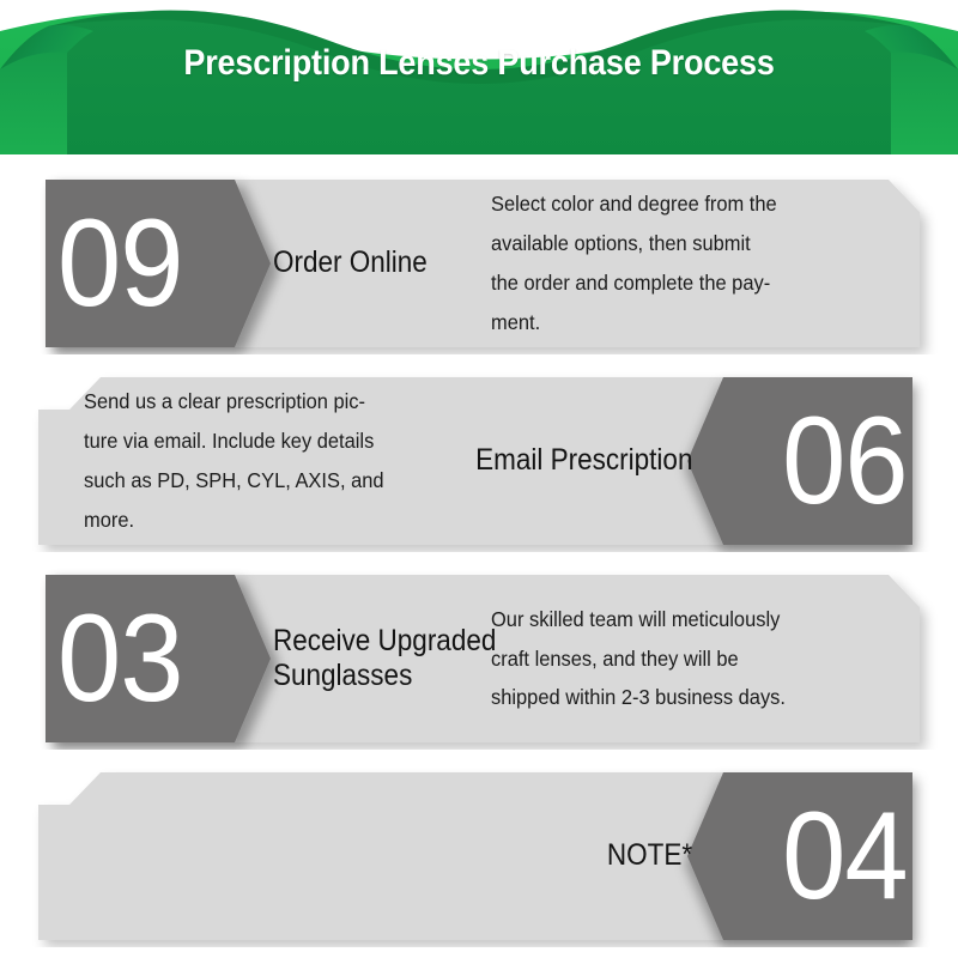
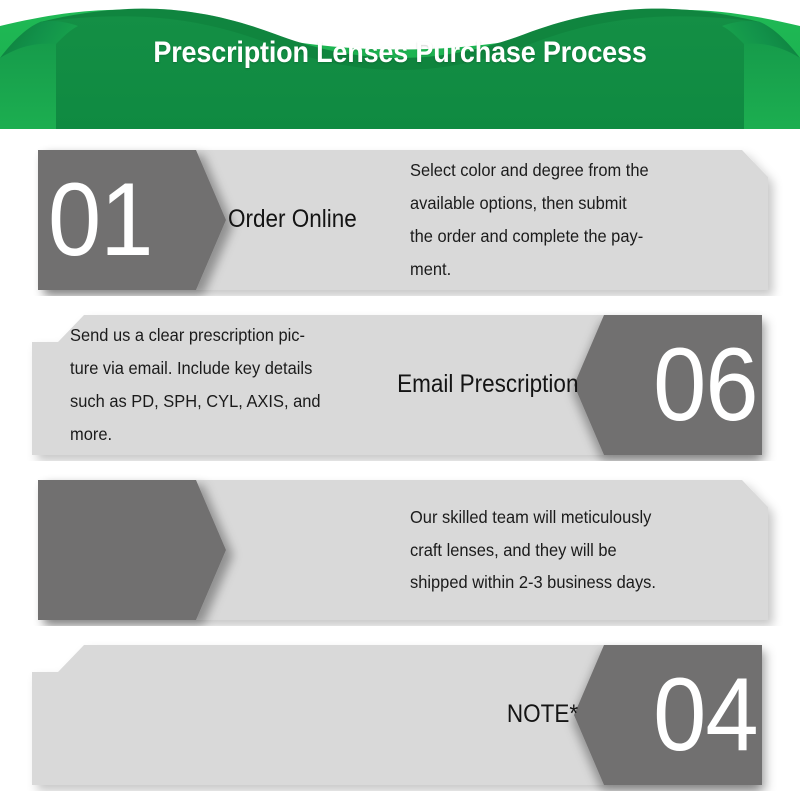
  Prescription Lenses Purchase Process
- 09
+ 01
  Order Online
  Select color and degree from the
  available options, then submit
  the order and complete the pay-
  ment.
  06
  Email Prescription
  Send us a clear prescription pic-
  ture via email. Include key details
  such as PD, SPH, CYL, AXIS, and
  more.
- 03
- Receive Upgraded
- Sunglasses
  Our skilled team will meticulously
  craft lenses, and they will be
  shipped within 2-3 business days.
  04
  NOTE*
